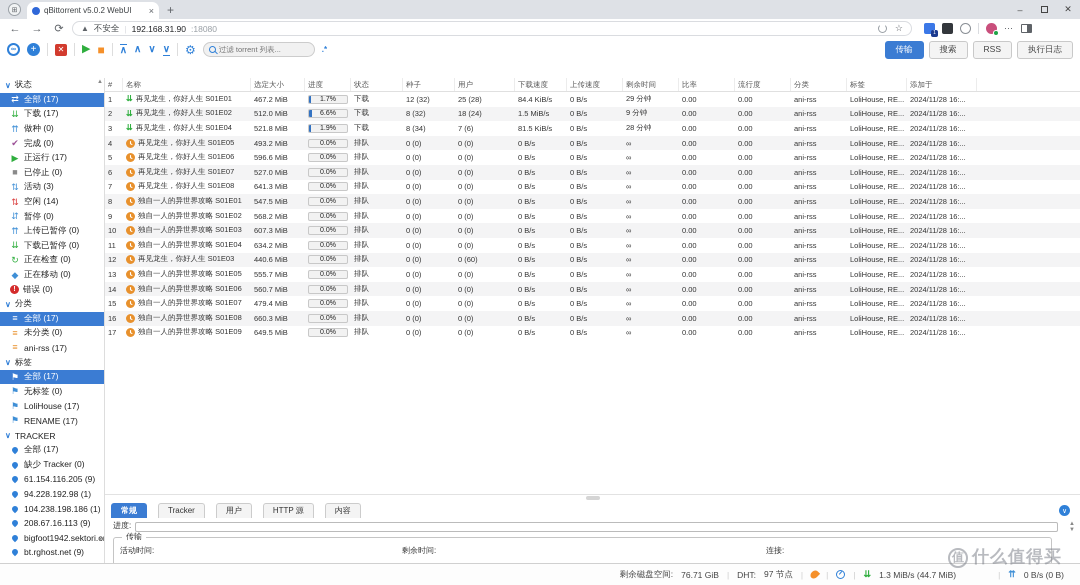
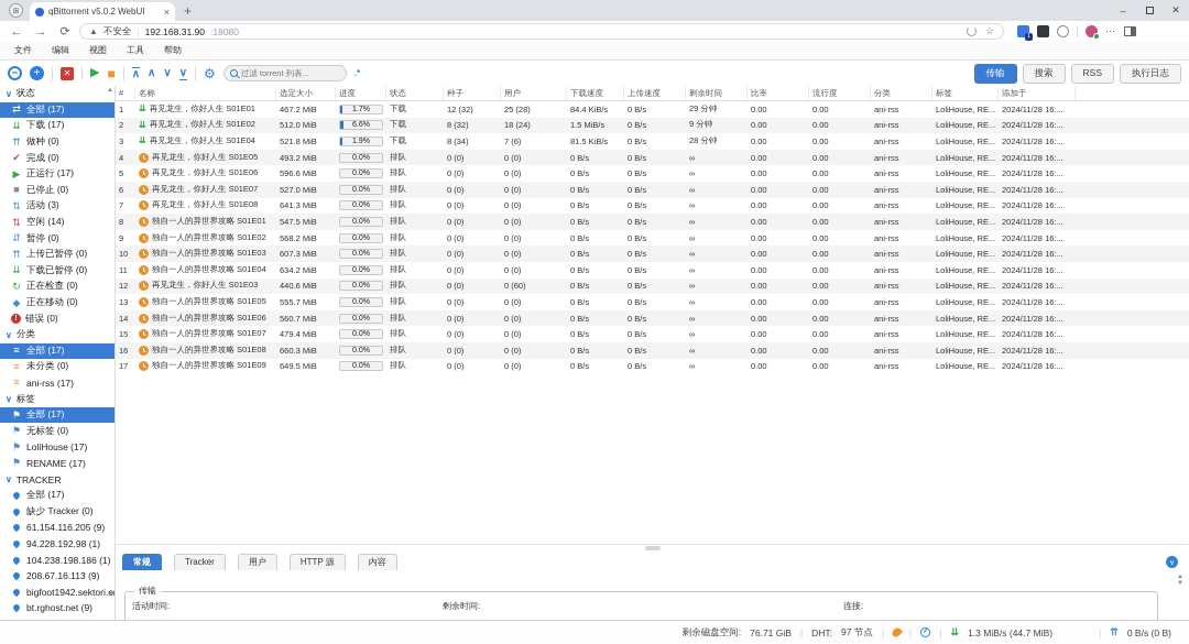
  qBittorrent v5.0.2 WebUI
  ×
  +
  –
  ✕
  ←
  →
  ⟳
  ▲
  不安全
  |
  192.168.31.90
  :18080
  ☆
  ⋯
+ 文件
+ 编辑
+ 视图
+ 工具
+ 帮助
  +
  ✕
  ▶
  ■
  ∧
  ∧
  ∨
  ∨
  ⚙
  过滤 torrent 列表...
  .*
  传输
  搜索
  RSS
  执行日志
  ∨
  状态
  ⇄
  全部 (17)
  ⇊
  下载 (17)
  ⇈
  做种 (0)
  ✔
  完成 (0)
  ▶
  正运行 (17)
  ■
  已停止 (0)
  ⇅
  活动 (3)
  ⇅
  空闲 (14)
  ⇵
  暂停 (0)
  ⇈
  上传已暂停 (0)
  ⇊
  下载已暂停 (0)
  ↻
  正在检查 (0)
  ◆
  正在移动 (0)
  错误 (0)
  ∨
  分类
  ≡
  全部 (17)
  ≡
  未分类 (0)
  ≡
  ani-rss (17)
  ∨
  标签
  ⚑
  全部 (17)
  ⚑
  无标签 (0)
  ⚑
  LoliHouse (17)
  ⚑
  RENAME (17)
  ∨
  TRACKER
  全部 (17)
  缺少 Tracker (0)
  61.154.116.205 (9)
  94.228.192.98 (1)
  104.238.198.186 (1)
  208.67.16.113 (9)
  bigfoot1942.sektori.o
  bt.rghost.net (9)
  #
  名称
  选定大小
  进度
  状态
  种子
  用户
  下载速度
  上传速度
  剩余时间
  比率
  流行度
  分类
  标签
  添加于
  1
  ⇊
  再见龙生，你好人生 S01E01
  467.2 MiB
  下载
  12 (32)
  25 (28)
  84.4 KiB/s
  0 B/s
  29 分钟
  0.00
  0.00
  ani-rss
  LoliHouse, RE...
  2024/11/28 16:...
  2
  ⇊
  再见龙生，你好人生 S01E02
  512.0 MiB
  下载
  8 (32)
  18 (24)
  1.5 MiB/s
  0 B/s
  9 分钟
  0.00
  0.00
  ani-rss
  LoliHouse, RE...
  2024/11/28 16:...
  3
  ⇊
  再见龙生，你好人生 S01E04
  521.8 MiB
  下载
  8 (34)
  7 (6)
  81.5 KiB/s
  0 B/s
  28 分钟
  0.00
  0.00
  ani-rss
  LoliHouse, RE...
  2024/11/28 16:...
  4
  再见龙生，你好人生 S01E05
  493.2 MiB
  排队
  0 (0)
  0 (0)
  0 B/s
  0 B/s
  ∞
  0.00
  0.00
  ani-rss
  LoliHouse, RE...
  2024/11/28 16:...
  5
  再见龙生，你好人生 S01E06
  596.6 MiB
  排队
  0 (0)
  0 (0)
  0 B/s
  0 B/s
  ∞
  0.00
  0.00
  ani-rss
  LoliHouse, RE...
  2024/11/28 16:...
  6
  再见龙生，你好人生 S01E07
  527.0 MiB
  排队
  0 (0)
  0 (0)
  0 B/s
  0 B/s
  ∞
  0.00
  0.00
  ani-rss
  LoliHouse, RE...
  2024/11/28 16:...
  7
  再见龙生，你好人生 S01E08
  641.3 MiB
  排队
  0 (0)
  0 (0)
  0 B/s
  0 B/s
  ∞
  0.00
  0.00
  ani-rss
  LoliHouse, RE...
  2024/11/28 16:...
  8
  独自一人的异世界攻略 S01E01
  547.5 MiB
  排队
  0 (0)
  0 (0)
  0 B/s
  0 B/s
  ∞
  0.00
  0.00
  ani-rss
  LoliHouse, RE...
  2024/11/28 16:...
  9
  独自一人的异世界攻略 S01E02
  568.2 MiB
  排队
  0 (0)
  0 (0)
  0 B/s
  0 B/s
  ∞
  0.00
  0.00
  ani-rss
  LoliHouse, RE...
  2024/11/28 16:...
  10
  独自一人的异世界攻略 S01E03
  607.3 MiB
  排队
  0 (0)
  0 (0)
  0 B/s
  0 B/s
  ∞
  0.00
  0.00
  ani-rss
  LoliHouse, RE...
  2024/11/28 16:...
  11
  独自一人的异世界攻略 S01E04
  634.2 MiB
  排队
  0 (0)
  0 (0)
  0 B/s
  0 B/s
  ∞
  0.00
  0.00
  ani-rss
  LoliHouse, RE...
  2024/11/28 16:...
  12
  再见龙生，你好人生 S01E03
  440.6 MiB
  排队
  0 (0)
  0 (60)
  0 B/s
  0 B/s
  ∞
  0.00
  0.00
  ani-rss
  LoliHouse, RE...
  2024/11/28 16:...
  13
  独自一人的异世界攻略 S01E05
  555.7 MiB
  排队
  0 (0)
  0 (0)
  0 B/s
  0 B/s
  ∞
  0.00
  0.00
  ani-rss
  LoliHouse, RE...
  2024/11/28 16:...
  14
  独自一人的异世界攻略 S01E06
  560.7 MiB
  排队
  0 (0)
  0 (0)
  0 B/s
  0 B/s
  ∞
  0.00
  0.00
  ani-rss
  LoliHouse, RE...
  2024/11/28 16:...
  15
  独自一人的异世界攻略 S01E07
  479.4 MiB
  排队
  0 (0)
  0 (0)
  0 B/s
  0 B/s
  ∞
  0.00
  0.00
  ani-rss
  LoliHouse, RE...
  2024/11/28 16:...
  16
  独自一人的异世界攻略 S01E08
  660.3 MiB
  排队
  0 (0)
  0 (0)
  0 B/s
  0 B/s
  ∞
  0.00
  0.00
  ani-rss
  LoliHouse, RE...
  2024/11/28 16:...
  17
  独自一人的异世界攻略 S01E09
  649.5 MiB
  排队
  0 (0)
  0 (0)
  0 B/s
  0 B/s
  ∞
  0.00
  0.00
  ani-rss
  LoliHouse, RE...
  2024/11/28 16:...
  常规
  Tracker
  用户
  HTTP 源
  内容
- 进度:
  传输
  活动时间:
  剩余时间:
  连接:
  剩余磁盘空间:
  76.71 GiB
  DHT:
  97 节点
  |
  |
  ⇊
  1.3 MiB/s (44.7 MiB)
  |
  ⇈
  0 B/s (0 B)
- 值
- 什么值得买
